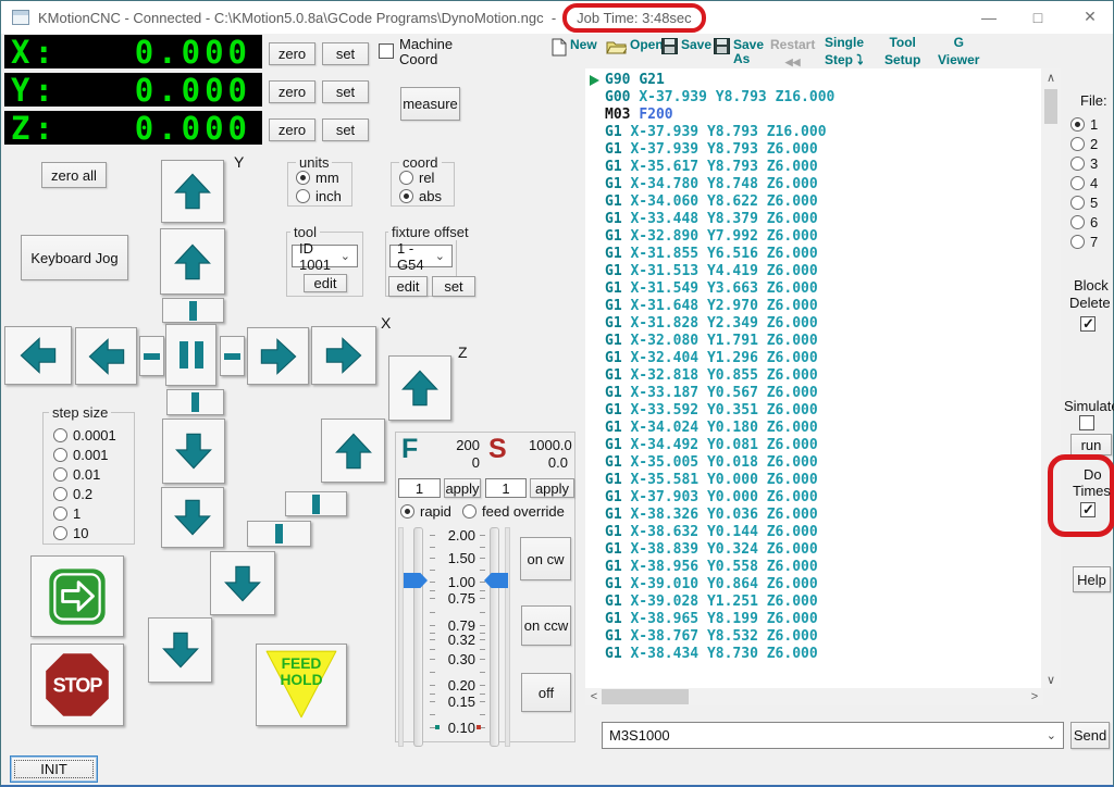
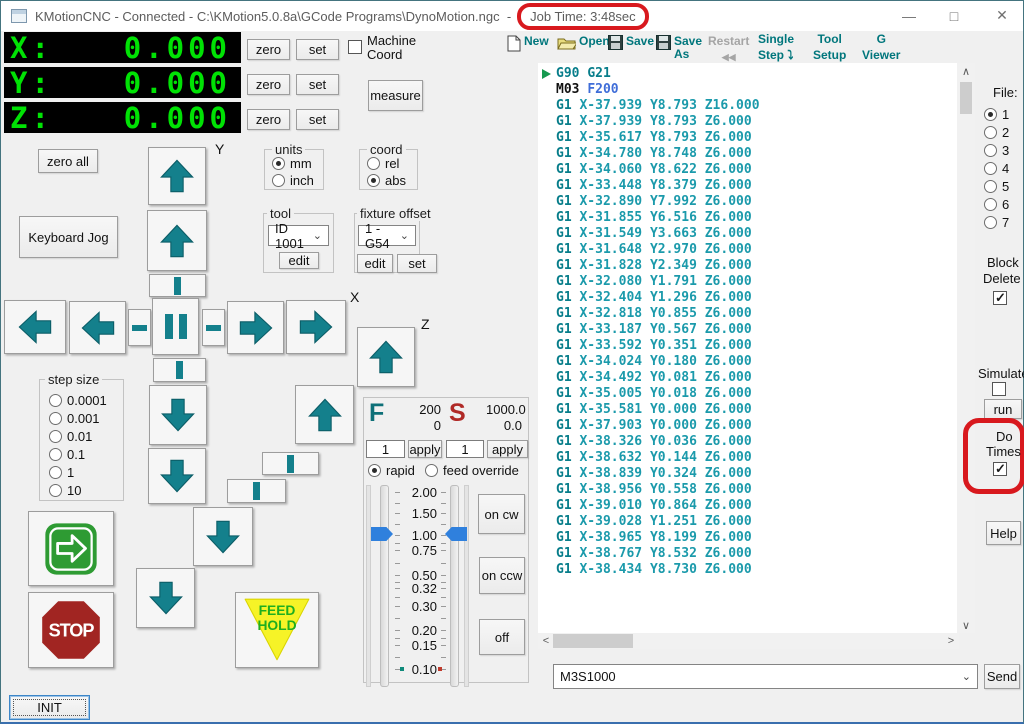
  KMotionCNC - Connected - C:\KMotion5.0.8a\GCode Programs\DynoMotion.ngc -
  Job Time: 3:48sec
  —
  □
  ✕
  X:
  0.000
  Y:
  0.000
  Z:
  0.000
  zero
  set
  zero
  set
  zero
  set
  Machine
  Coord
  measure
  New
  Open
  Save
  Save
  As
  Restart
  ◀◀
  Single
  Step ⤵
  Tool
  Setup
  G
  Viewer
  zero all
  Keyboard Jog
  Y
  X
  Z
  units
  mm
  inch
  coord
  rel
  abs
  tool
  ID 1001
  ⌄
  edit
  fixture offset
  1 - G54
  ⌄
  edit
  set
  step size
  0.0001
  0.001
  0.01
- 0.2
+ 0.1
  1
  10
  STOP
  FEED
  HOLD
  INIT
  F
  200
  0
  S
  1000.0
  0.0
  1
  apply
  1
  apply
  rapid
  feed override
  2.00
  1.50
  1.00
  0.75
- 0.79
+ 0.50
  0.32
  0.30
  0.20
  0.15
  0.10
  on cw
  on ccw
  off
  G90 G21
- G00 X-37.939 Y8.793 Z16.000
  M03 F200
  G1 X-37.939 Y8.793 Z16.000
  G1 X-37.939 Y8.793 Z6.000
  G1 X-35.617 Y8.793 Z6.000
  G1 X-34.780 Y8.748 Z6.000
  G1 X-34.060 Y8.622 Z6.000
  G1 X-33.448 Y8.379 Z6.000
  G1 X-32.890 Y7.992 Z6.000
  G1 X-31.855 Y6.516 Z6.000
- G1 X-31.513 Y4.419 Z6.000
  G1 X-31.549 Y3.663 Z6.000
  G1 X-31.648 Y2.970 Z6.000
  G1 X-31.828 Y2.349 Z6.000
  G1 X-32.080 Y1.791 Z6.000
  G1 X-32.404 Y1.296 Z6.000
  G1 X-32.818 Y0.855 Z6.000
  G1 X-33.187 Y0.567 Z6.000
  G1 X-33.592 Y0.351 Z6.000
  G1 X-34.024 Y0.180 Z6.000
  G1 X-34.492 Y0.081 Z6.000
  G1 X-35.005 Y0.018 Z6.000
  G1 X-35.581 Y0.000 Z6.000
  G1 X-37.903 Y0.000 Z6.000
  G1 X-38.326 Y0.036 Z6.000
  G1 X-38.632 Y0.144 Z6.000
  G1 X-38.839 Y0.324 Z6.000
  G1 X-38.956 Y0.558 Z6.000
  G1 X-39.010 Y0.864 Z6.000
  G1 X-39.028 Y1.251 Z6.000
  G1 X-38.965 Y8.199 Z6.000
  G1 X-38.767 Y8.532 Z6.000
  G1 X-38.434 Y8.730 Z6.000
  ∧
  ∨
  <
  >
  M3S1000
  ⌄
  Send
  File:
  1
  2
  3
  4
  5
  6
  7
  Block
  Delete
  Simulat
  run
  Do
  Times
  Help
